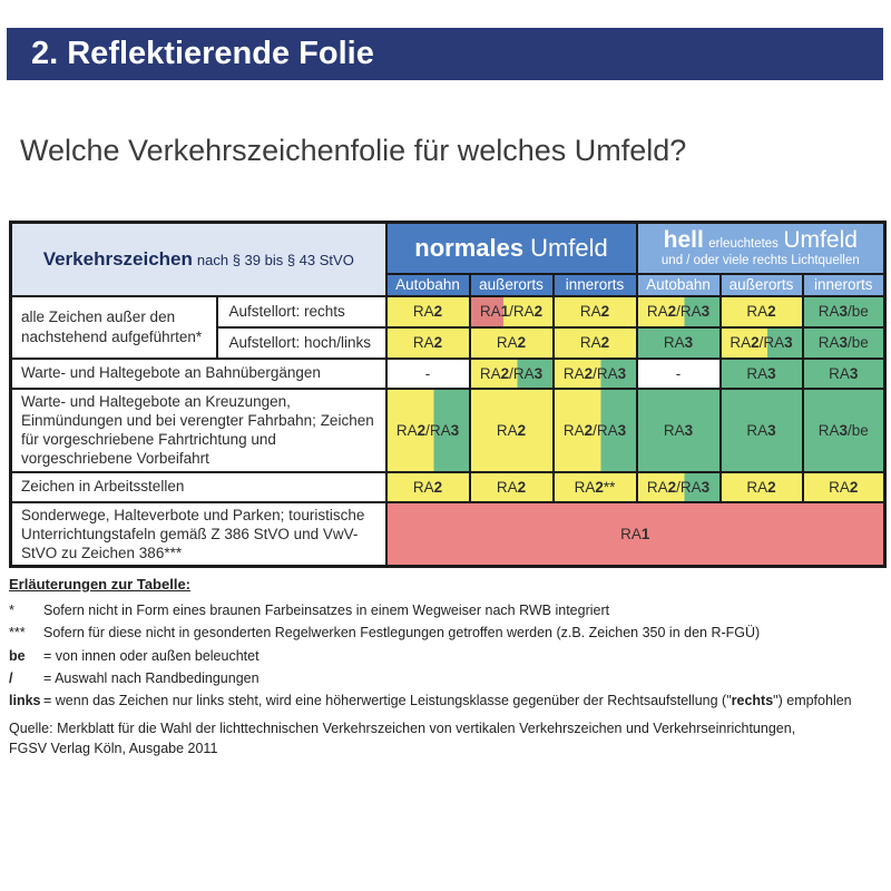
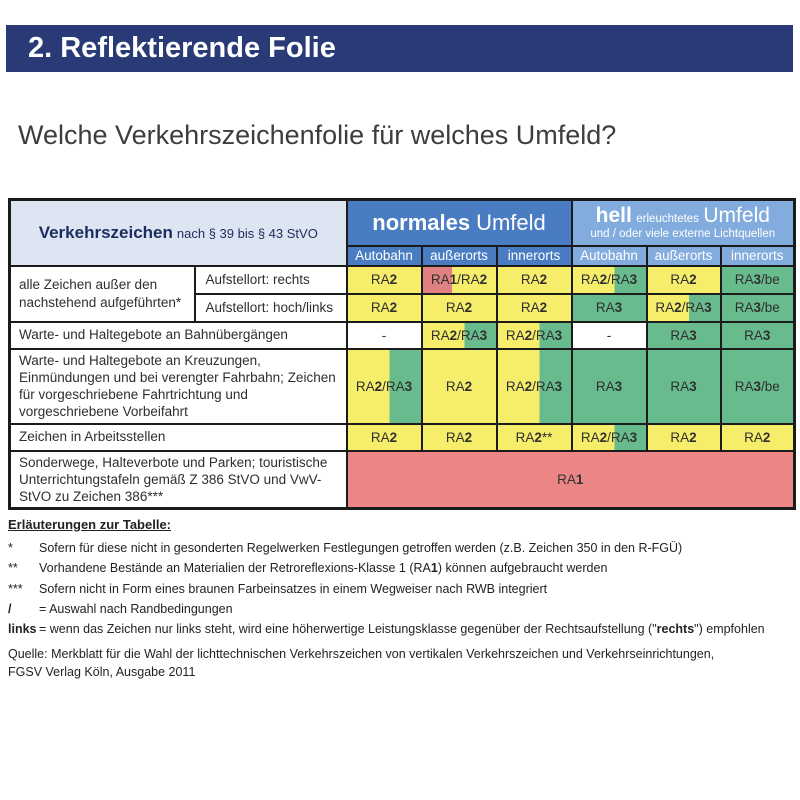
  2. Reflektierende Folie
  Welche Verkehrszeichenfolie für welches Umfeld?
- Verkehrszeichen nach § 39 bis § 43 StVO	normales Umfeld	hell erleuchtetes Umfeld und / oder viele rechts Lichtquellen
+ Verkehrszeichen nach § 39 bis § 43 StVO	normales Umfeld	hell erleuchtetes Umfeld und / oder viele externe Lichtquellen
  Autobahn	außerorts	innerorts	Autobahn	außerorts	innerorts
  alle Zeichen außer den nachstehend aufgeführten*	Aufstellort: rechts	RA2	RA1/RA2	RA2	RA2/RA3	RA2	RA3/be
  Aufstellort: hoch/links	RA2	RA2	RA2	RA3	RA2/RA3	RA3/be
  Warte- und Haltegebote an Bahnübergängen	-	RA2/RA3	RA2/RA3	-	RA3	RA3
  Warte- und Haltegebote an Kreuzungen, Einmündungen und bei verengter Fahrbahn; Zeichen für vorgeschriebene Fahrtrichtung und vorgeschriebene Vorbeifahrt	RA2/RA3	RA2	RA2/RA3	RA3	RA3	RA3/be
  Zeichen in Arbeitsstellen	RA2	RA2	RA2**	RA2/RA3	RA2	RA2
  Sonderwege, Halteverbote und Parken; touristische Unterrichtungstafeln gemäß Z 386 StVO und VwV-StVO zu Zeichen 386***	RA1
  Erläuterungen zur Tabelle:
  *
- Sofern nicht in Form eines braunen Farbeinsatzes in einem Wegweiser nach RWB integriert
+ Sofern für diese nicht in gesonderten Regelwerken Festlegungen getroffen werden (z.B. Zeichen 350 in den R-FGÜ)
+ **
+ Vorhandene Bestände an Materialien der Retroreflexions-Klasse 1 (RA1) können aufgebraucht werden
  ***
- Sofern für diese nicht in gesonderten Regelwerken Festlegungen getroffen werden (z.B. Zeichen 350 in den R-FGÜ)
+ Sofern nicht in Form eines braunen Farbeinsatzes in einem Wegweiser nach RWB integriert
- be
- = von innen oder außen beleuchtet
  /
  = Auswahl nach Randbedingungen
  links
  = wenn das Zeichen nur links steht, wird eine höherwertige Leistungsklasse gegenüber der Rechtsaufstellung ("rechts") empfohlen
  Quelle: Merkblatt für die Wahl der lichttechnischen Verkehrszeichen von vertikalen Verkehrszeichen und Verkehrseinrichtungen,
  FGSV Verlag Köln, Ausgabe 2011
